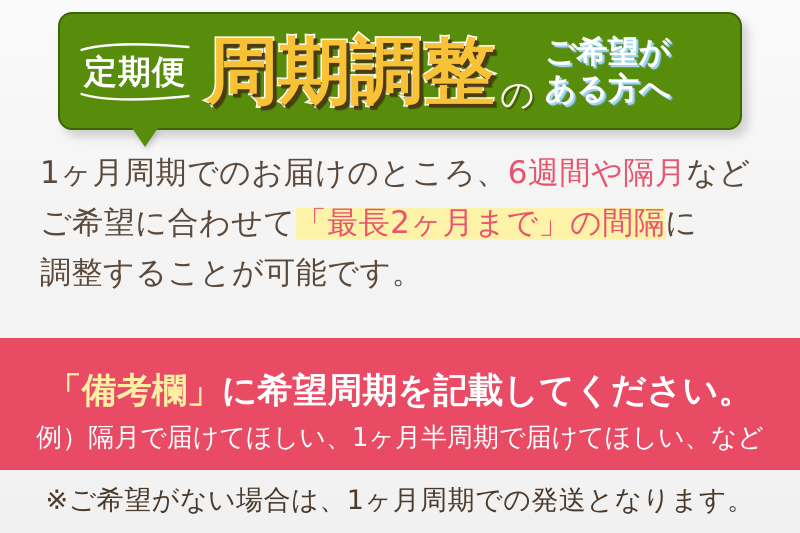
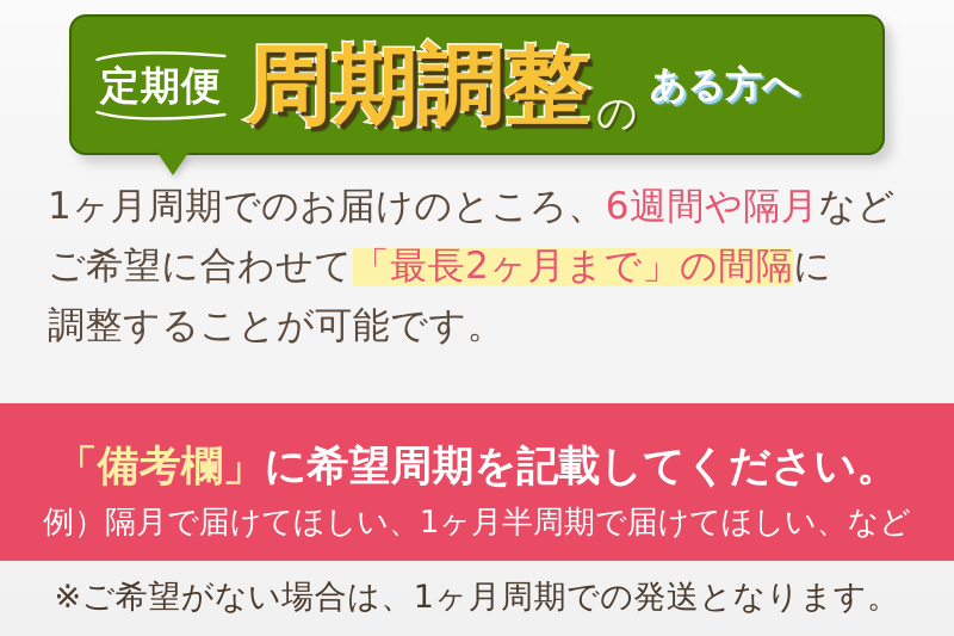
  定期便
  周期調整
  の
- ご希望が
  ある方へ
  1ヶ月周期でのお届けのところ、6週間や隔月など
  ご希望に合わせて「最長2ヶ月まで」の間隔に
  調整することが可能です。
  「備考欄」に希望周期を記載してください。
  例）隔月で届けてほしい、1ヶ月半周期で届けてほしい、など
  ※ご希望がない場合は、1ヶ月周期での発送となります。
